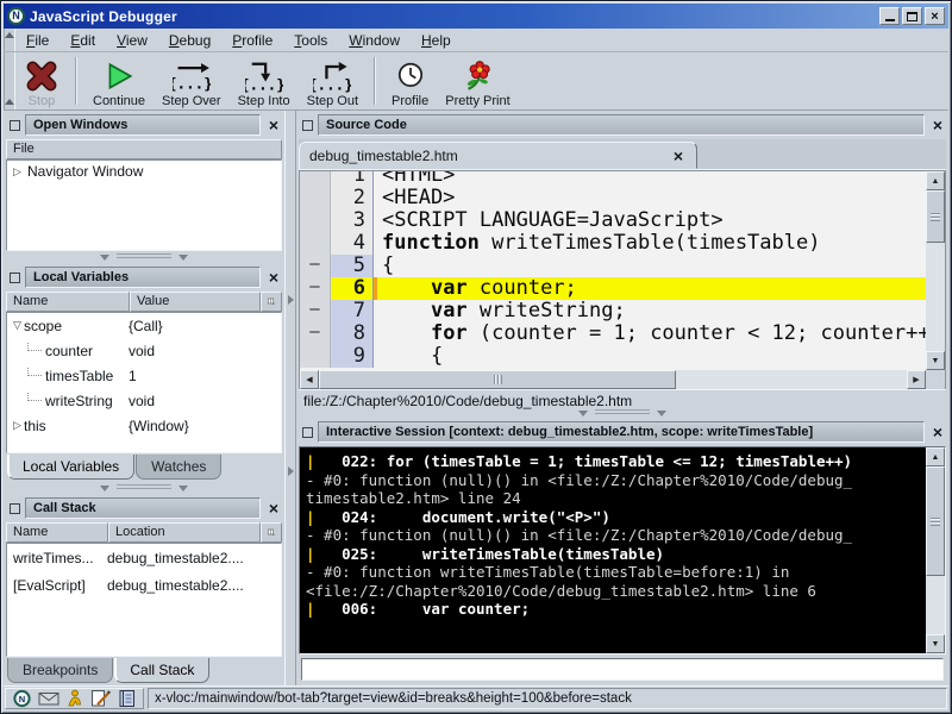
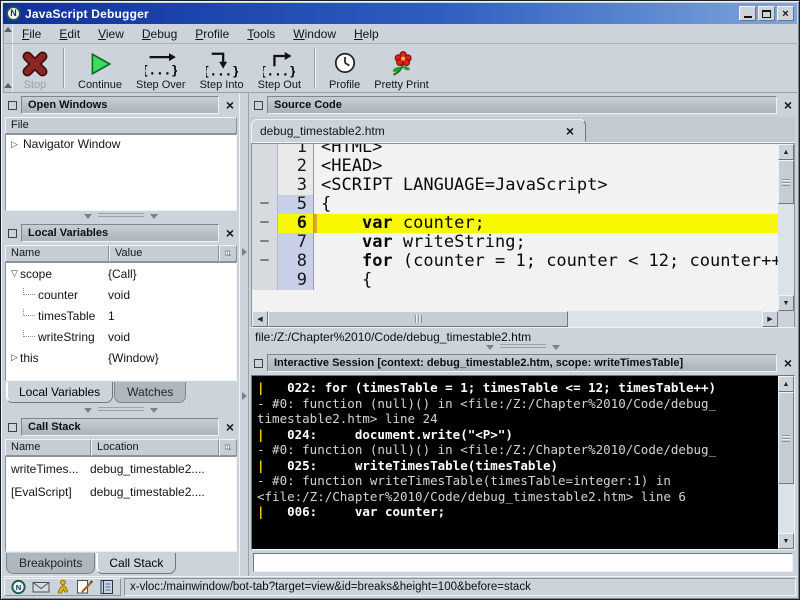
  N
  JavaScript Debugger
  ×
  File
  Edit
  View
  Debug
  Profile
  Tools
  Window
  Help
  Stop
  Continue
  {...}
  Step Over
  {...}
  Step Into
  {...}
  Step Out
  Profile
  Pretty Print
  Open Windows
  ×
  File
  ▷
  Navigator Window
  Local Variables
  ×
  Name
  Value
  ▽
  scope
  {Call}
  counter
  void
  timesTable
  1
  writeString
  void
  ▷
  this
  {Window}
  Local Variables
  Watches
  Call Stack
  ×
  Name
  Location
  writeTimes...
  debug_timestable2....
  [EvalScript]
  debug_timestable2....
  Breakpoints
  Call Stack
  Source Code
  ×
  debug_timestable2.htm
  ×
  1
  <HTML>
  2
  <HEAD>
  3
  <SCRIPT LANGUAGE=JavaScript>
- 4
- function writeTimesTable(timesTable)
  –
  5
  {
  –
  6
  var counter;
  –
  7
  var writeString;
  –
  8
  for (counter = 1; counter < 12; counter++
  9
  {
  file:/Z:/Chapter%2010/Code/debug_timestable2.htm
  Interactive Session [context: debug_timestable2.htm, scope: writeTimesTable]
  ×
  | 022: for (timesTable = 1; timesTable <= 12; timesTable++)
  - #0: function (null)() in <file:/Z:/Chapter%2010/Code/debug_
  timestable2.htm> line 24
  | 024: document.write("<P>")
  - #0: function (null)() in <file:/Z:/Chapter%2010/Code/debug_
  | 025: writeTimesTable(timesTable)
- - #0: function writeTimesTable(timesTable=before:1) in
+ - #0: function writeTimesTable(timesTable=integer:1) in
  <file:/Z:/Chapter%2010/Code/debug_timestable2.htm> line 6
  | 006: var counter;
  N
  x-vloc:/mainwindow/bot-tab?target=view&id=breaks&height=100&before=stack
